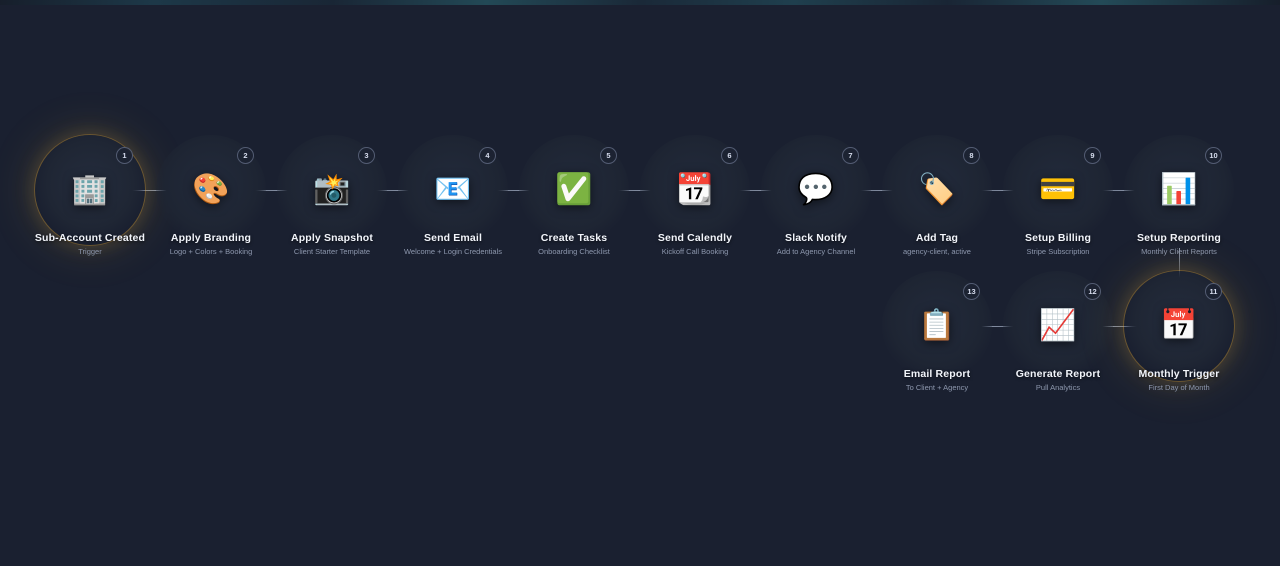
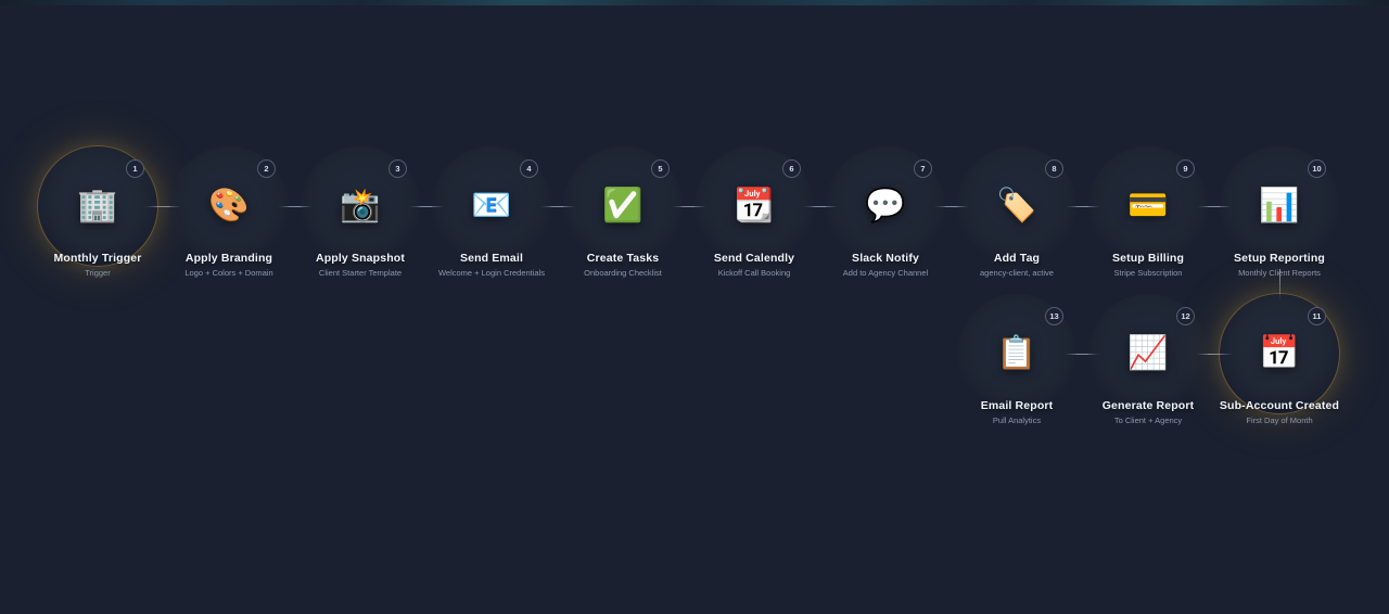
  🏢
  1
- Sub-Account Created
+ Monthly Trigger
  Trigger
  🎨
  2
  Apply Branding
- Logo + Colors + Booking
+ Logo + Colors + Domain
  📸
  3
  Apply Snapshot
  Client Starter Template
  📧
  4
  Send Email
  Welcome + Login Credentials
  ✅
  5
  Create Tasks
  Onboarding Checklist
  📆
  6
  Send Calendly
  Kickoff Call Booking
  💬
  7
  Slack Notify
  Add to Agency Channel
  🏷️
  8
  Add Tag
  agency-client, active
  💳
  9
  Setup Billing
  Stripe Subscription
  📊
  10
  Setup Reporting
  Monthly Client Reports
  📋
  13
  Email Report
- To Client + Agency
+ Pull Analytics
  📈
  12
  Generate Report
- Pull Analytics
+ To Client + Agency
  📅
  11
- Monthly Trigger
+ Sub-Account Created
  First Day of Month
